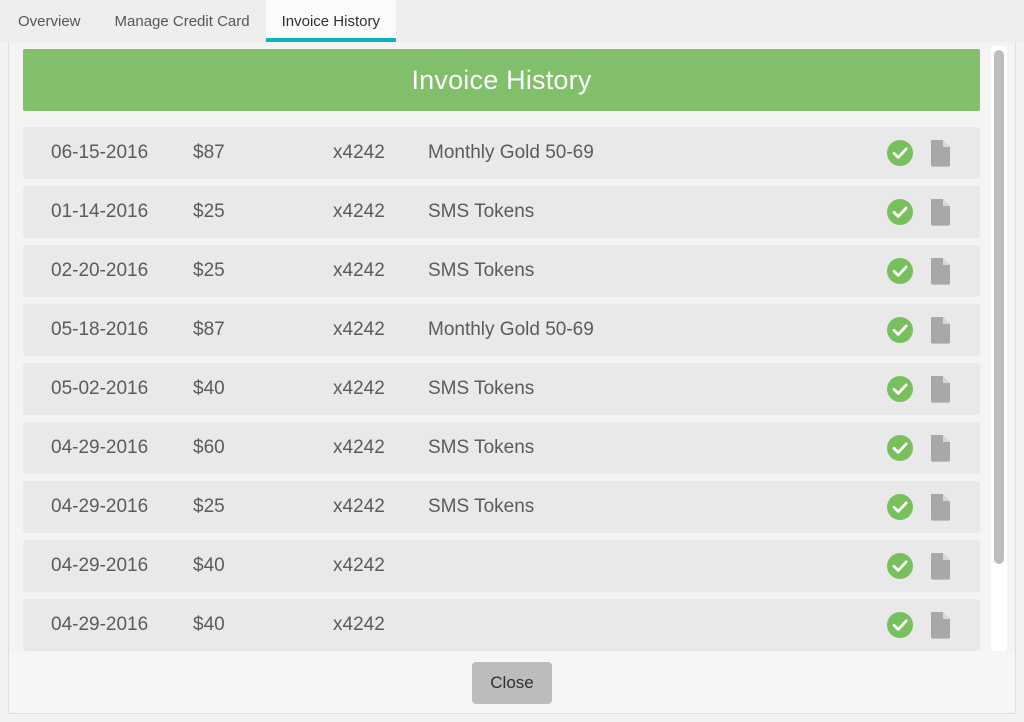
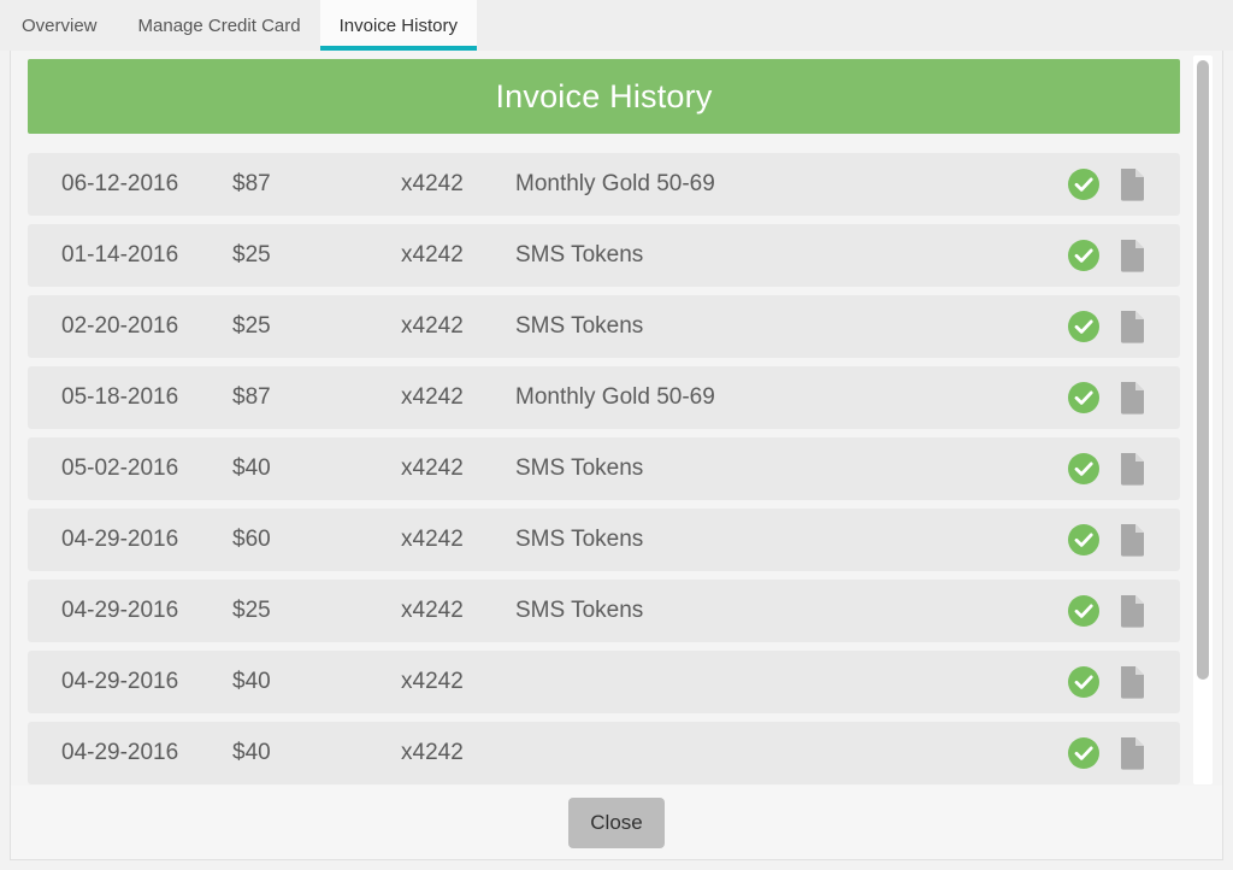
  Overview
  Manage Credit Card
  Invoice History
  Invoice History
- 06-15-2016
+ 06-12-2016
  $87
  x4242
  Monthly Gold 50-69
  01-14-2016
  $25
  x4242
  SMS Tokens
  02-20-2016
  $25
  x4242
  SMS Tokens
  05-18-2016
  $87
  x4242
  Monthly Gold 50-69
  05-02-2016
  $40
  x4242
  SMS Tokens
  04-29-2016
  $60
  x4242
  SMS Tokens
  04-29-2016
  $25
  x4242
  SMS Tokens
  04-29-2016
  $40
  x4242
  04-29-2016
  $40
  x4242
  Close
